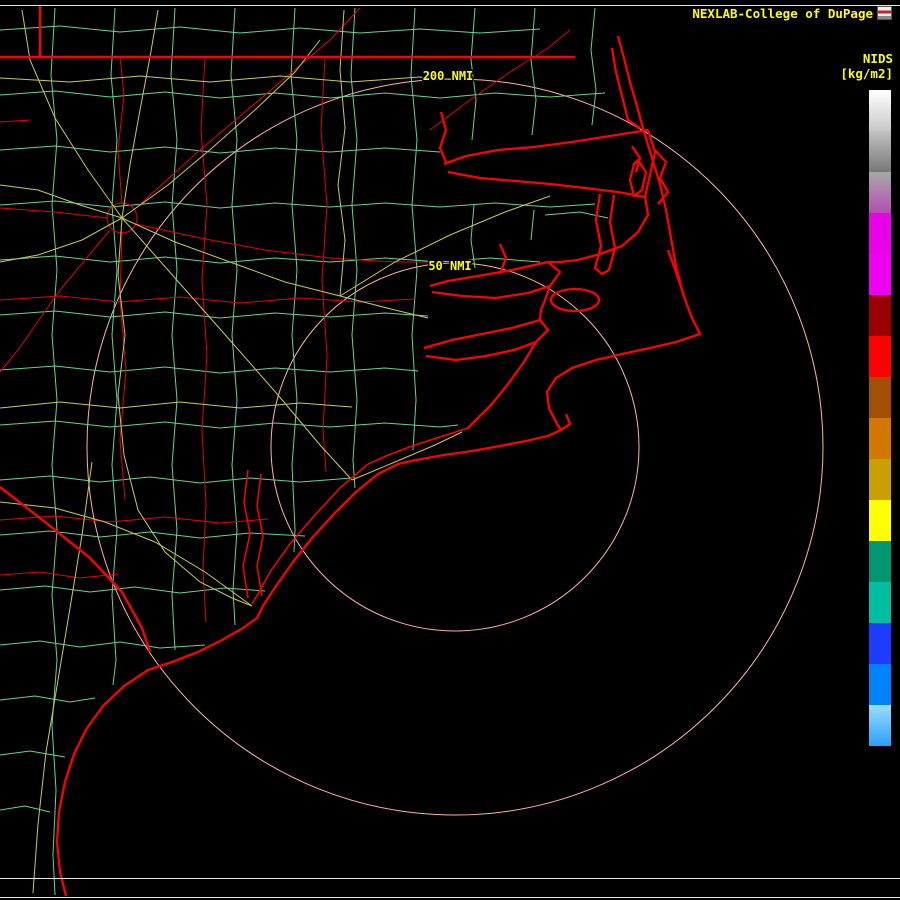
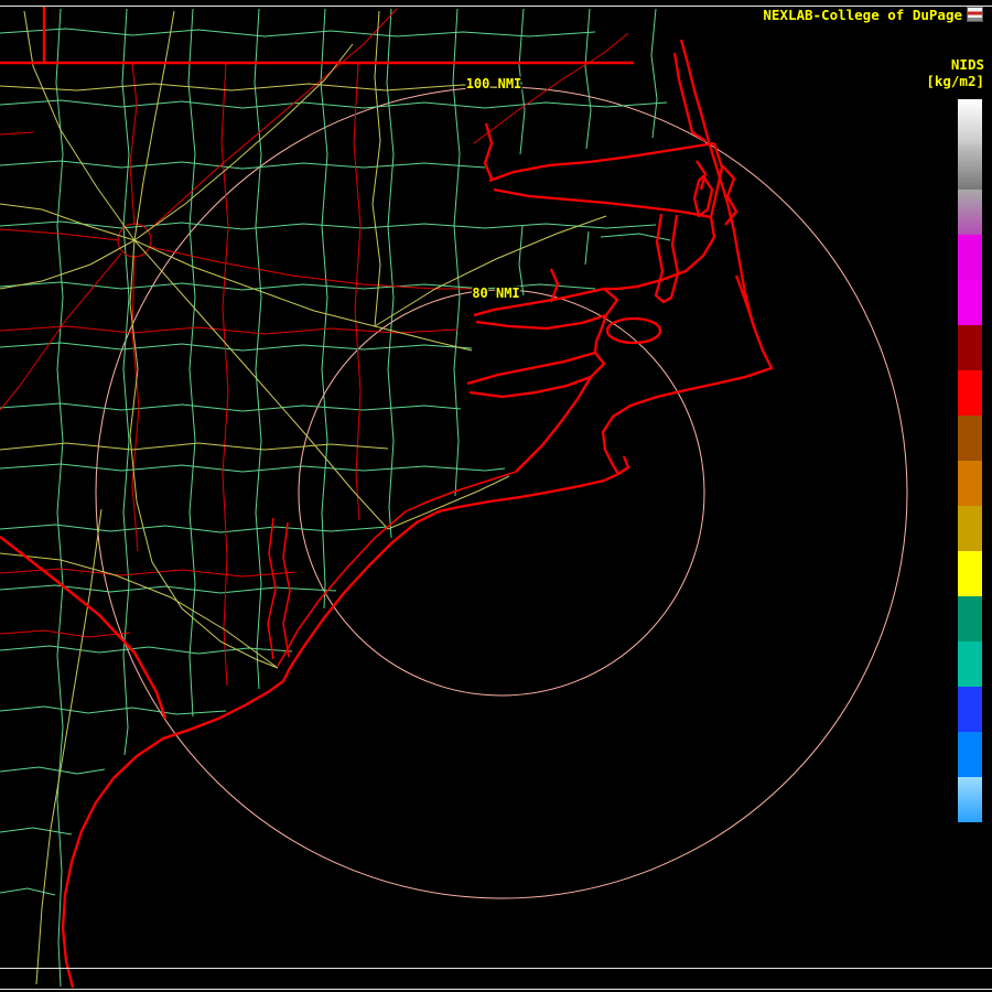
- 200 NMI
+ 100 NMI
- 50 NMI
+ 80 NMI
  NEXLAB-College of DuPage
  NIDS
  [kg/m2]
